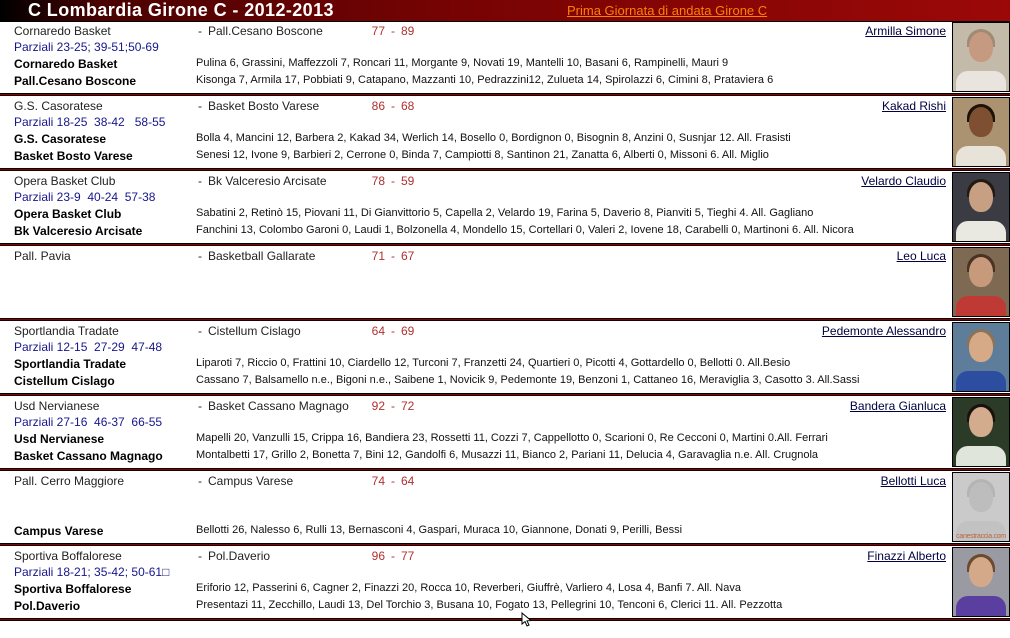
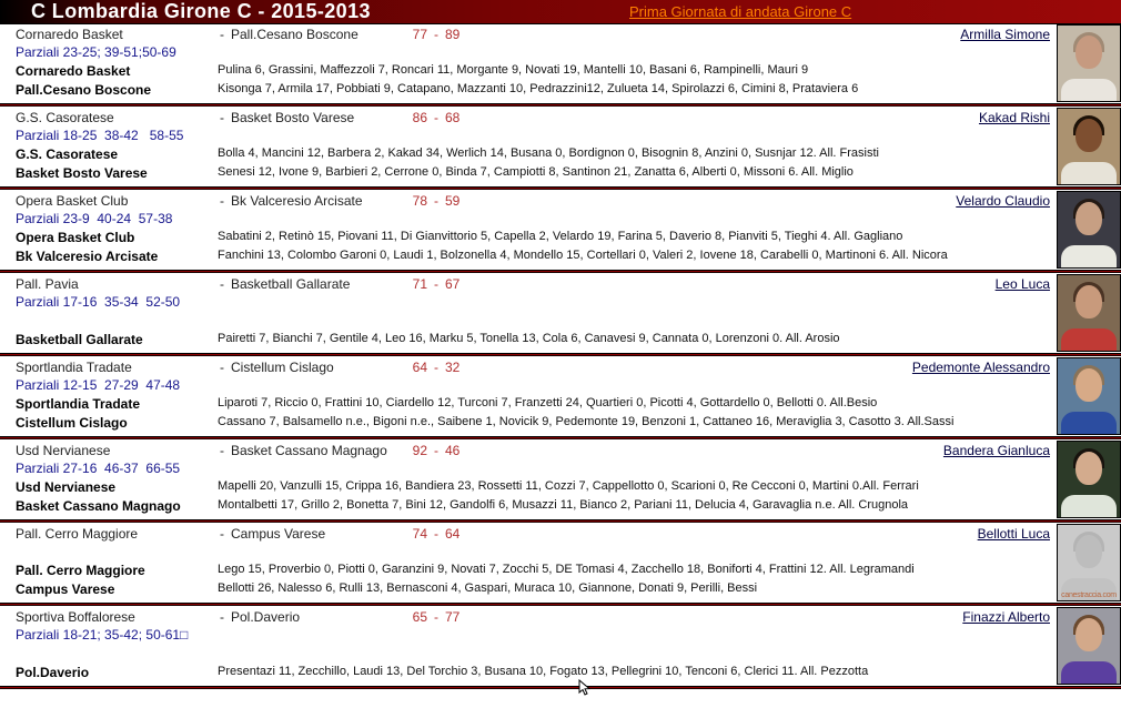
- C Lombardia Girone C - 2012-2013
+ C Lombardia Girone C - 2015-2013
  Prima Giornata di andata Girone C
  Cornaredo Basket - Pall.Cesano Boscone
  77
  -
  89
  Armilla Simone
  Parziali 23-25; 39-51;50-69
  Cornaredo Basket
  Pulina 6, Grassini, Maffezzoli 7, Roncari 11, Morgante 9, Novati 19, Mantelli 10, Basani 6, Rampinelli, Mauri 9
  Pall.Cesano Boscone
  Kisonga 7, Armila 17, Pobbiati 9, Catapano, Mazzanti 10, Pedrazzini12, Zulueta 14, Spirolazzi 6, Cimini 8, Prataviera 6
  G.S. Casoratese - Basket Bosto Varese
  86
  -
  68
  Kakad Rishi
  Parziali 18-25 38-42 58-55
  G.S. Casoratese
- Bolla 4, Mancini 12, Barbera 2, Kakad 34, Werlich 14, Bosello 0, Bordignon 0, Bisognin 8, Anzini 0, Susnjar 12. All. Frasisti
+ Bolla 4, Mancini 12, Barbera 2, Kakad 34, Werlich 14, Busana 0, Bordignon 0, Bisognin 8, Anzini 0, Susnjar 12. All. Frasisti
  Basket Bosto Varese
  Senesi 12, Ivone 9, Barbieri 2, Cerrone 0, Binda 7, Campiotti 8, Santinon 21, Zanatta 6, Alberti 0, Missoni 6. All. Miglio
  Opera Basket Club - Bk Valceresio Arcisate
  78
  -
  59
  Velardo Claudio
  Parziali 23-9 40-24 57-38
  Opera Basket Club
  Sabatini 2, Retinò 15, Piovani 11, Di Gianvittorio 5, Capella 2, Velardo 19, Farina 5, Daverio 8, Pianviti 5, Tieghi 4. All. Gagliano
  Bk Valceresio Arcisate
  Fanchini 13, Colombo Garoni 0, Laudi 1, Bolzonella 4, Mondello 15, Cortellari 0, Valeri 2, Iovene 18, Carabelli 0, Martinoni 6. All. Nicora
  Pall. Pavia - Basketball Gallarate
  71
  -
  67
  Leo Luca
+ Parziali 17-16 35-34 52-50
+ Basketball Gallarate
+ Pairetti 7, Bianchi 7, Gentile 4, Leo 16, Marku 5, Tonella 13, Cola 6, Canavesi 9, Cannata 0, Lorenzoni 0. All. Arosio
  Sportlandia Tradate - Cistellum Cislago
  64
  -
- 69
+ 32
  Pedemonte Alessandro
  Parziali 12-15 27-29 47-48
  Sportlandia Tradate
  Liparoti 7, Riccio 0, Frattini 10, Ciardello 12, Turconi 7, Franzetti 24, Quartieri 0, Picotti 4, Gottardello 0, Bellotti 0. All.Besio
  Cistellum Cislago
  Cassano 7, Balsamello n.e., Bigoni n.e., Saibene 1, Novicik 9, Pedemonte 19, Benzoni 1, Cattaneo 16, Meraviglia 3, Casotto 3. All.Sassi
  Usd Nervianese - Basket Cassano Magnago
  92
  -
- 72
+ 46
  Bandera Gianluca
  Parziali 27-16 46-37 66-55
  Usd Nervianese
  Mapelli 20, Vanzulli 15, Crippa 16, Bandiera 23, Rossetti 11, Cozzi 7, Cappellotto 0, Scarioni 0, Re Cecconi 0, Martini 0.All. Ferrari
  Basket Cassano Magnago
  Montalbetti 17, Grillo 2, Bonetta 7, Bini 12, Gandolfi 6, Musazzi 11, Bianco 2, Pariani 11, Delucia 4, Garavaglia n.e. All. Crugnola
  Pall. Cerro Maggiore - Campus Varese
  74
  -
  64
  Bellotti Luca
+ Pall. Cerro Maggiore
+ Lego 15, Proverbio 0, Piotti 0, Garanzini 9, Novati 7, Zocchi 5, DE Tomasi 4, Zacchello 18, Boniforti 4, Frattini 12. All. Legramandi
  Campus Varese
  Bellotti 26, Nalesso 6, Rulli 13, Bernasconi 4, Gaspari, Muraca 10, Giannone, Donati 9, Perilli, Bessi
  Sportiva Boffalorese - Pol.Daverio
- 96
+ 65
  -
  77
  Finazzi Alberto
  Parziali 18-21; 35-42; 50-61□
- Sportiva Boffalorese
- Eriforio 12, Passerini 6, Cagner 2, Finazzi 20, Rocca 10, Reverberi, Giuffrè, Varliero 4, Losa 4, Banfi 7. All. Nava
  Pol.Daverio
  Presentazi 11, Zecchillo, Laudi 13, Del Torchio 3, Busana 10, Fogato 13, Pellegrini 10, Tenconi 6, Clerici 11. All. Pezzotta
